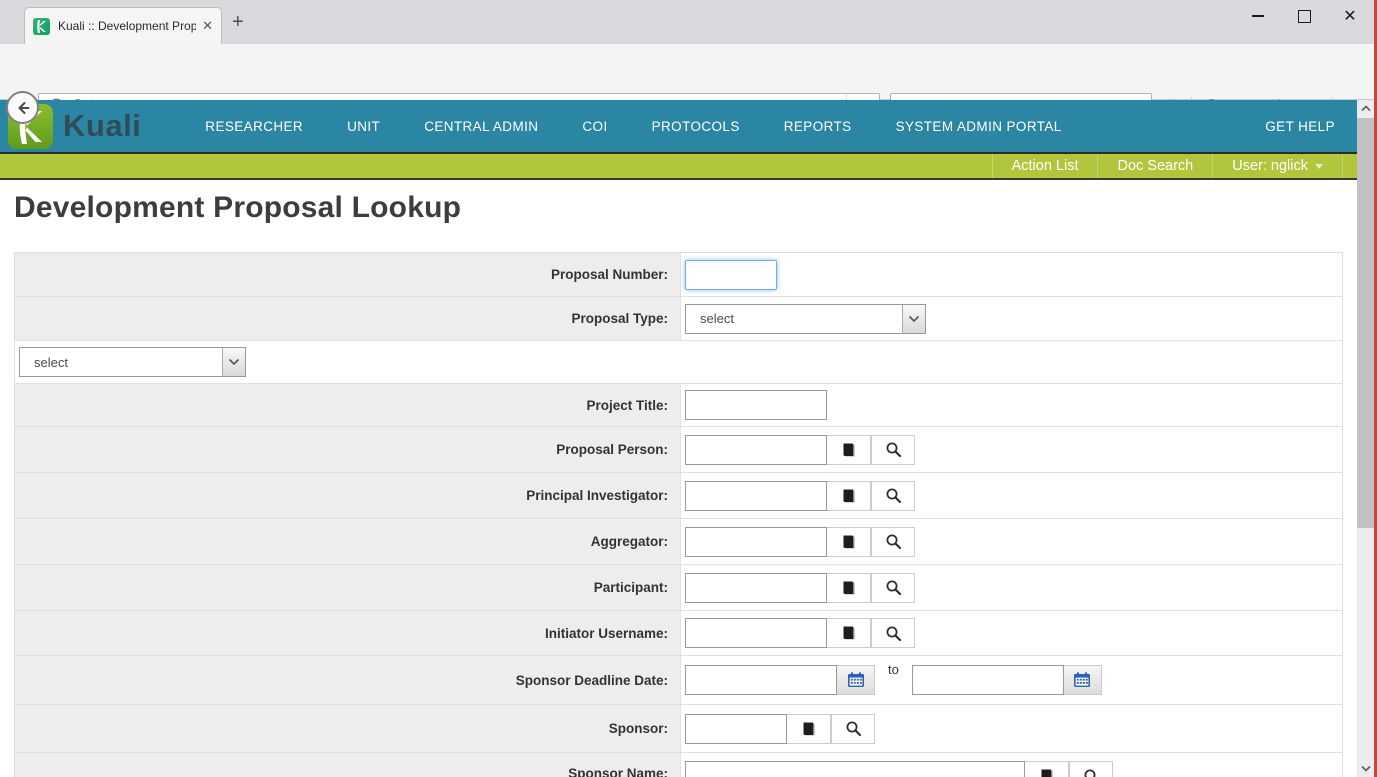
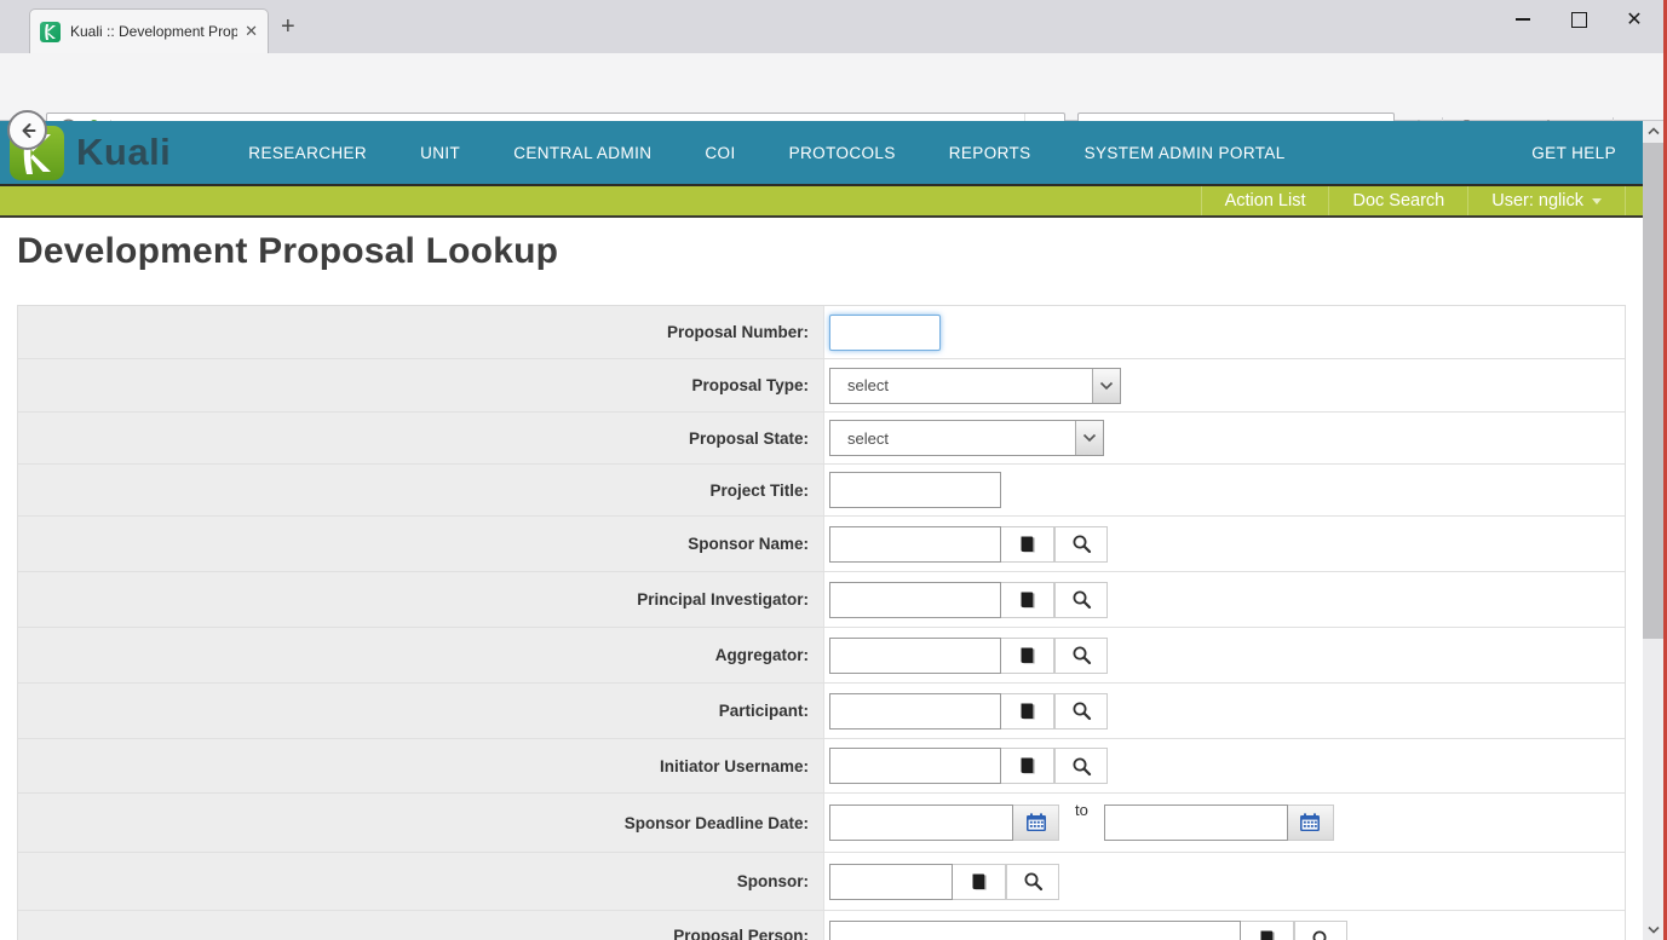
  Kuali :: Development Prop
  ✕
  +
  ✕
  Kuali
  RESEARCHER
  UNIT
  CENTRAL ADMIN
  COI
  PROTOCOLS
  REPORTS
  SYSTEM ADMIN PORTAL
  GET HELP
  Action List
  Doc Search
  User: nglick
  Development Proposal Lookup
  Proposal Number:
  Proposal Type:
  select
+ Proposal State:
  select
  Project Title:
- Proposal Person:
+ Sponsor Name:
  Principal Investigator:
  Aggregator:
  Participant:
  Initiator Username:
  Sponsor Deadline Date:
  to
  Sponsor:
- Sponsor Name:
+ Proposal Person:
